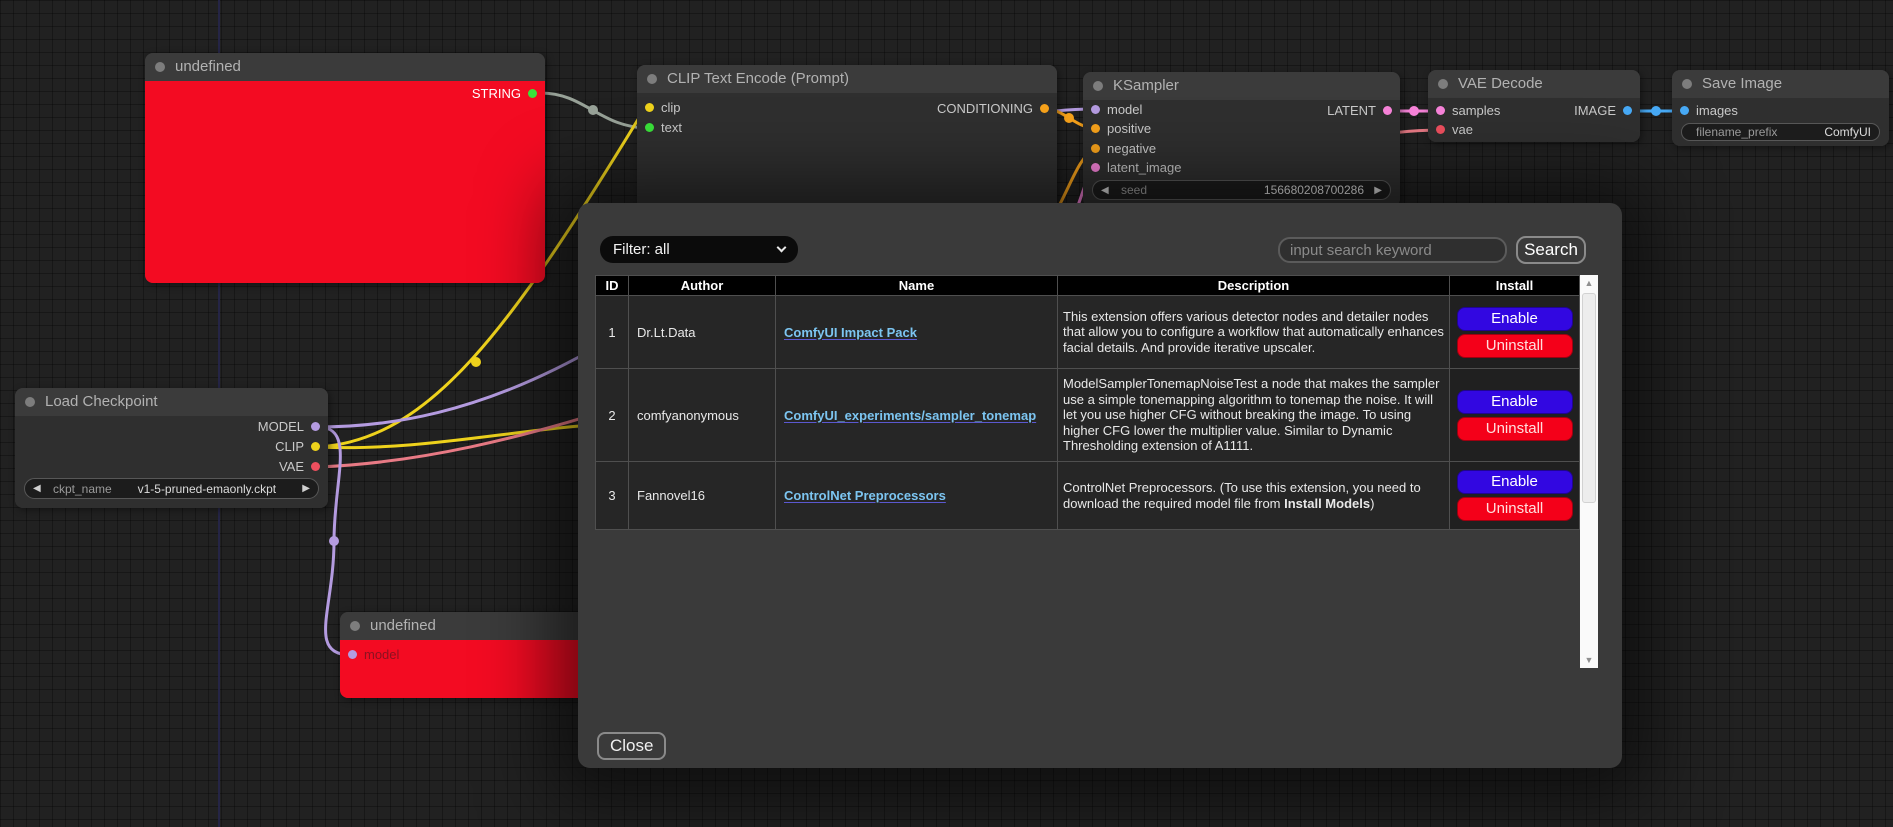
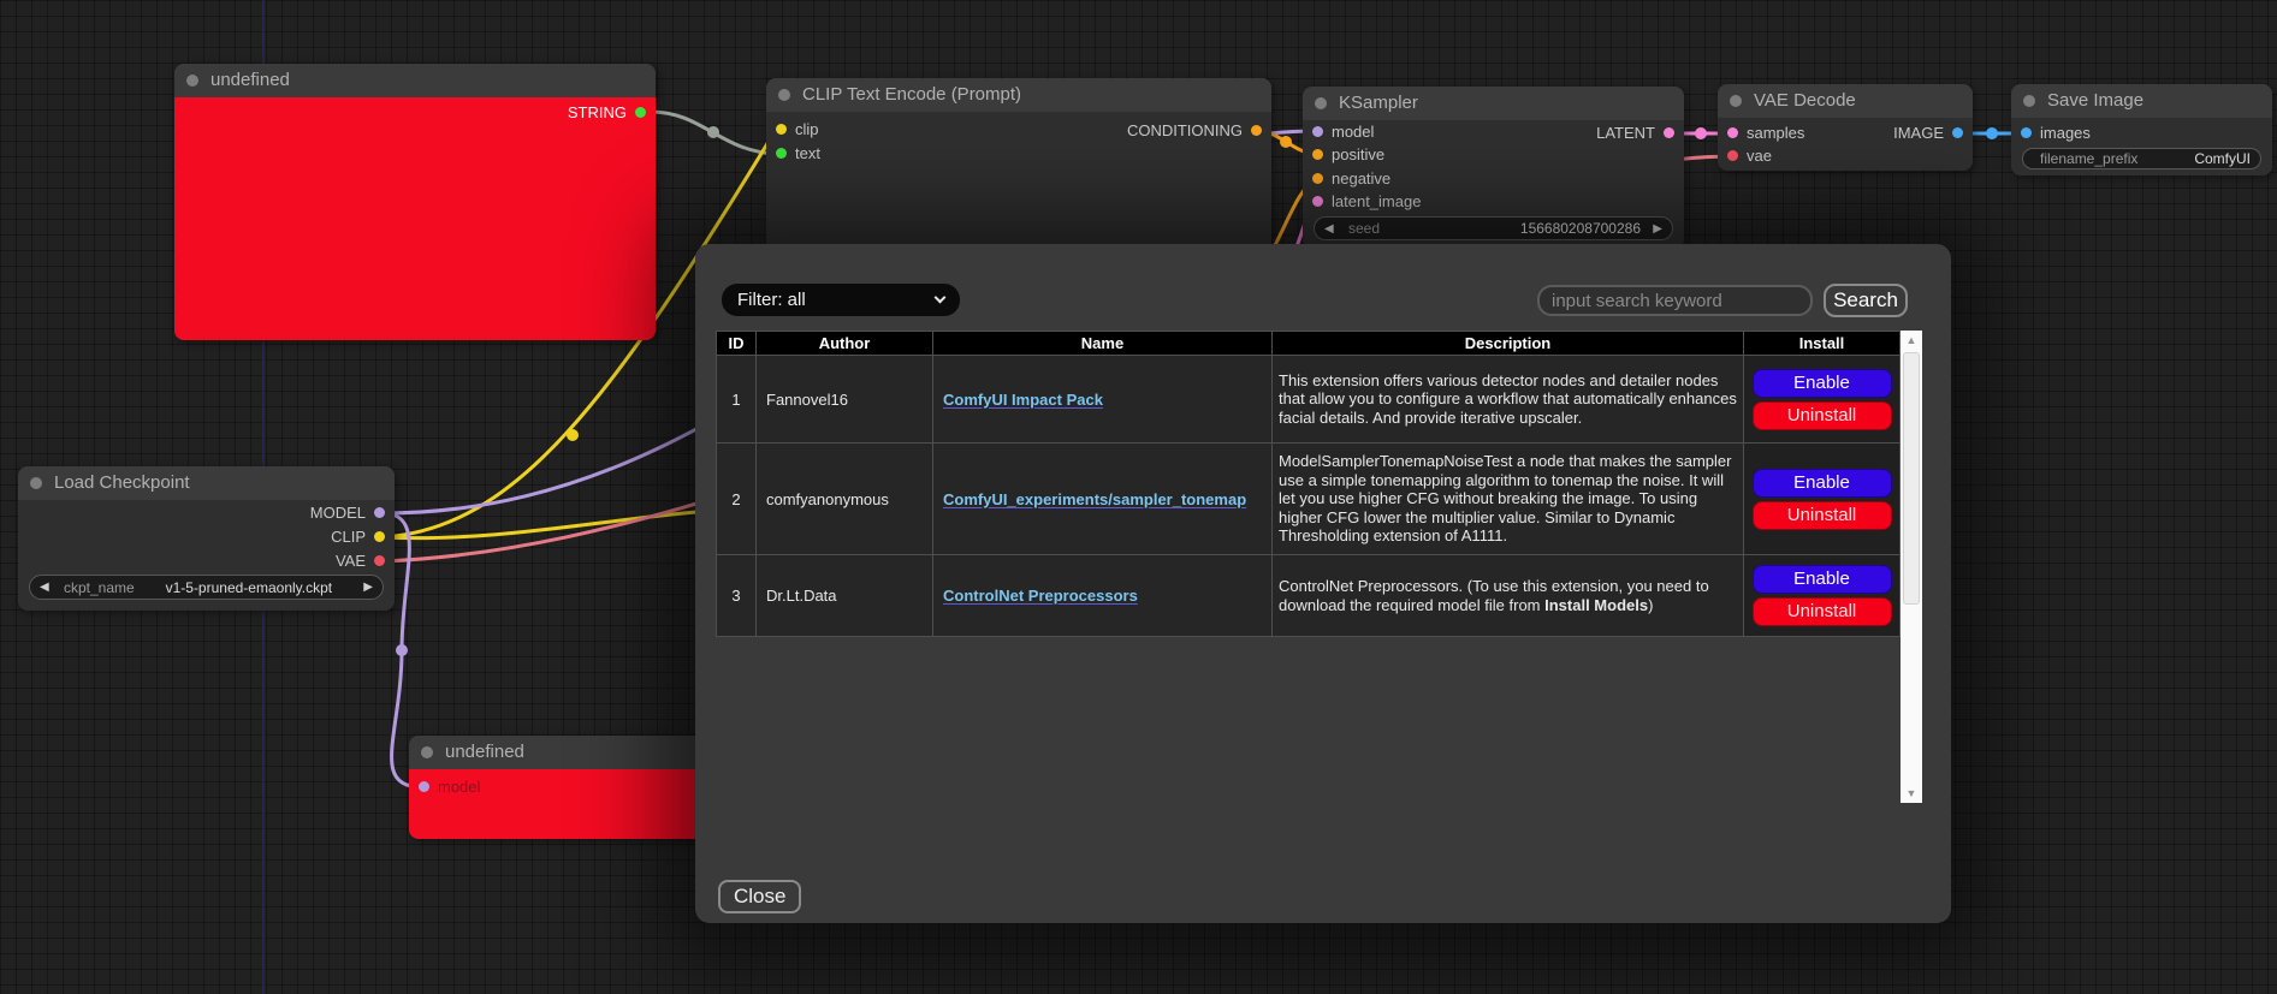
  undefined
  STRING
  CLIP Text Encode (Prompt)
  clip
  text
  CONDITIONING
  KSampler
  model
  positive
  negative
  latent_image
  LATENT
  ◀
  seed
  156680208700286
  ▶
  VAE Decode
  samples
  vae
  IMAGE
  Save Image
  images
  filename_prefix
  ComfyUI
  Load Checkpoint
  MODEL
  CLIP
  VAE
  ◀
  ckpt_name
  v1-5-pruned-emaonly.ckpt
  ▶
  undefined
  model
  Filter: all
  input search keyword
  Search
  ID	Author	Name	Description	Install
- 1	Dr.Lt.Data	ComfyUI Impact Pack	This extension offers various detector nodes and detailer nodes that allow you to configure a workflow that automatically enhances facial details. And provide iterative upscaler.	EnableUninstall
+ 1	Fannovel16	ComfyUI Impact Pack	This extension offers various detector nodes and detailer nodes that allow you to configure a workflow that automatically enhances facial details. And provide iterative upscaler.	EnableUninstall
  2	comfyanonymous	ComfyUI_experiments/sampler_tonemap	ModelSamplerTonemapNoiseTest a node that makes the sampler use a simple tonemapping algorithm to tonemap the noise. It will let you use higher CFG without breaking the image. To using higher CFG lower the multiplier value. Similar to Dynamic Thresholding extension of A1111.	EnableUninstall
- 3	Fannovel16	ControlNet Preprocessors	ControlNet Preprocessors. (To use this extension, you need to download the required model file from Install Models)	EnableUninstall
+ 3	Dr.Lt.Data	ControlNet Preprocessors	ControlNet Preprocessors. (To use this extension, you need to download the required model file from Install Models)	EnableUninstall
  ▲
  ▼
  Close
